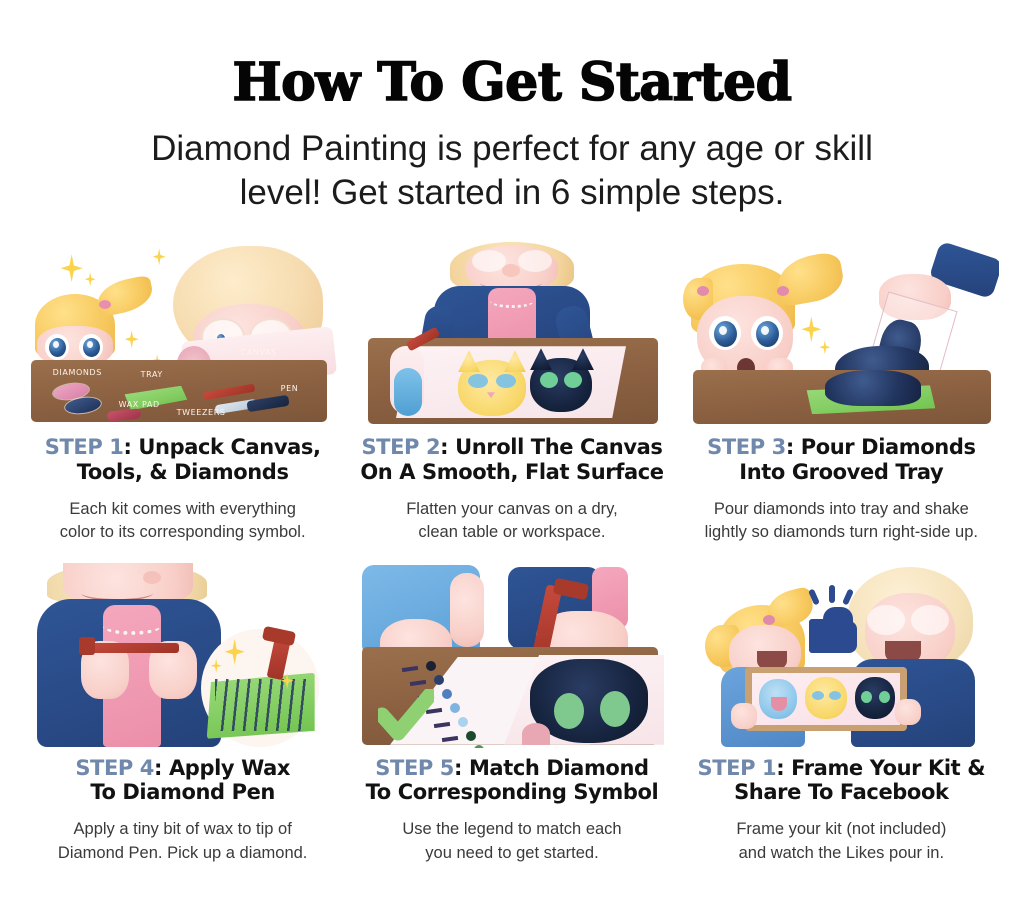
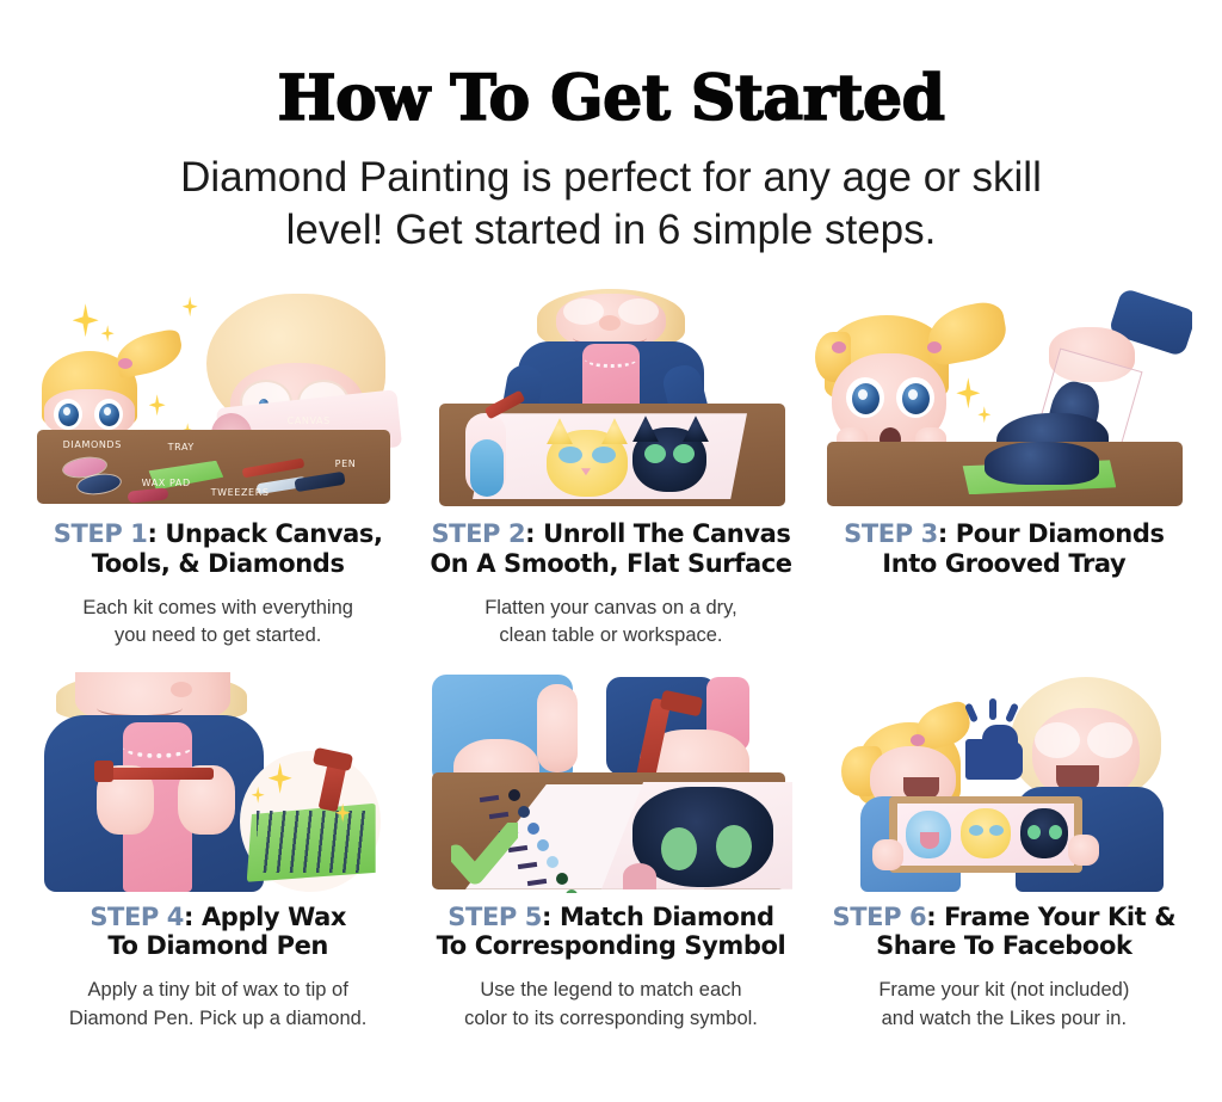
  How To Get Started
  Diamond Painting is perfect for any age or skill
  level! Get started in 6 simple steps.
  DIAMONDS
  TRAY
  WAX PAD
  TWEEZERS
  PEN
  STEP 1: Unpack Canvas,
  Tools, & Diamonds
  Each kit comes with everything
- color to its corresponding symbol.
+ you need to get started.
  STEP 2: Unroll The Canvas
  On A Smooth, Flat Surface
  Flatten your canvas on a dry,
  clean table or workspace.
  STEP 3: Pour Diamonds
  Into Grooved Tray
- Pour diamonds into tray and shake
- lightly so diamonds turn right-side up.
  STEP 4: Apply Wax
  To Diamond Pen
  Apply a tiny bit of wax to tip of
  Diamond Pen. Pick up a diamond.
  STEP 5: Match Diamond
  To Corresponding Symbol
  Use the legend to match each
- you need to get started.
+ color to its corresponding symbol.
- STEP 1: Frame Your Kit &
+ STEP 6: Frame Your Kit &
  Share To Facebook
  Frame your kit (not included)
  and watch the Likes pour in.
